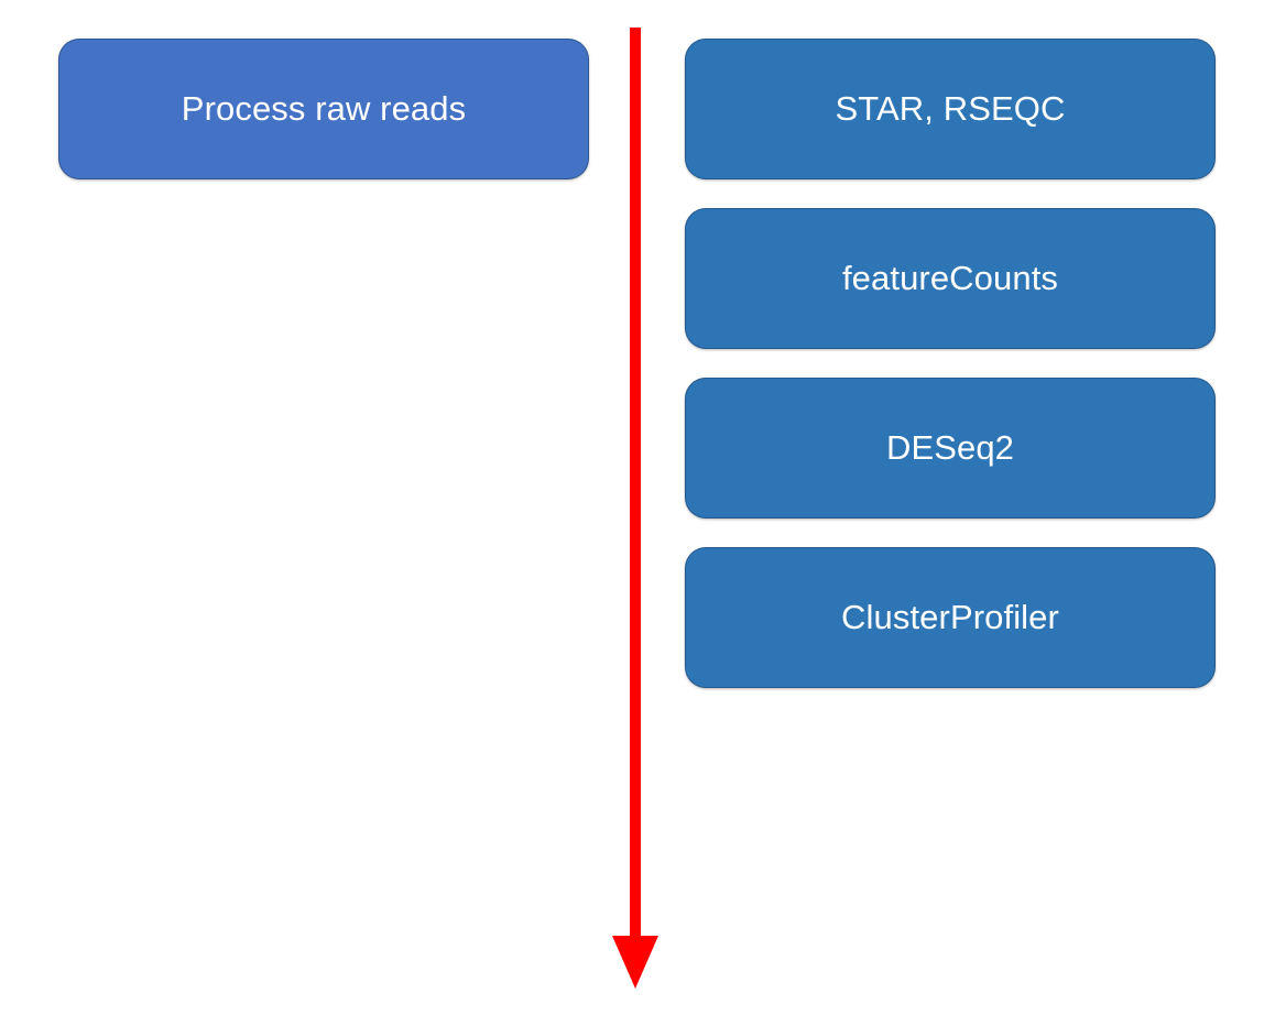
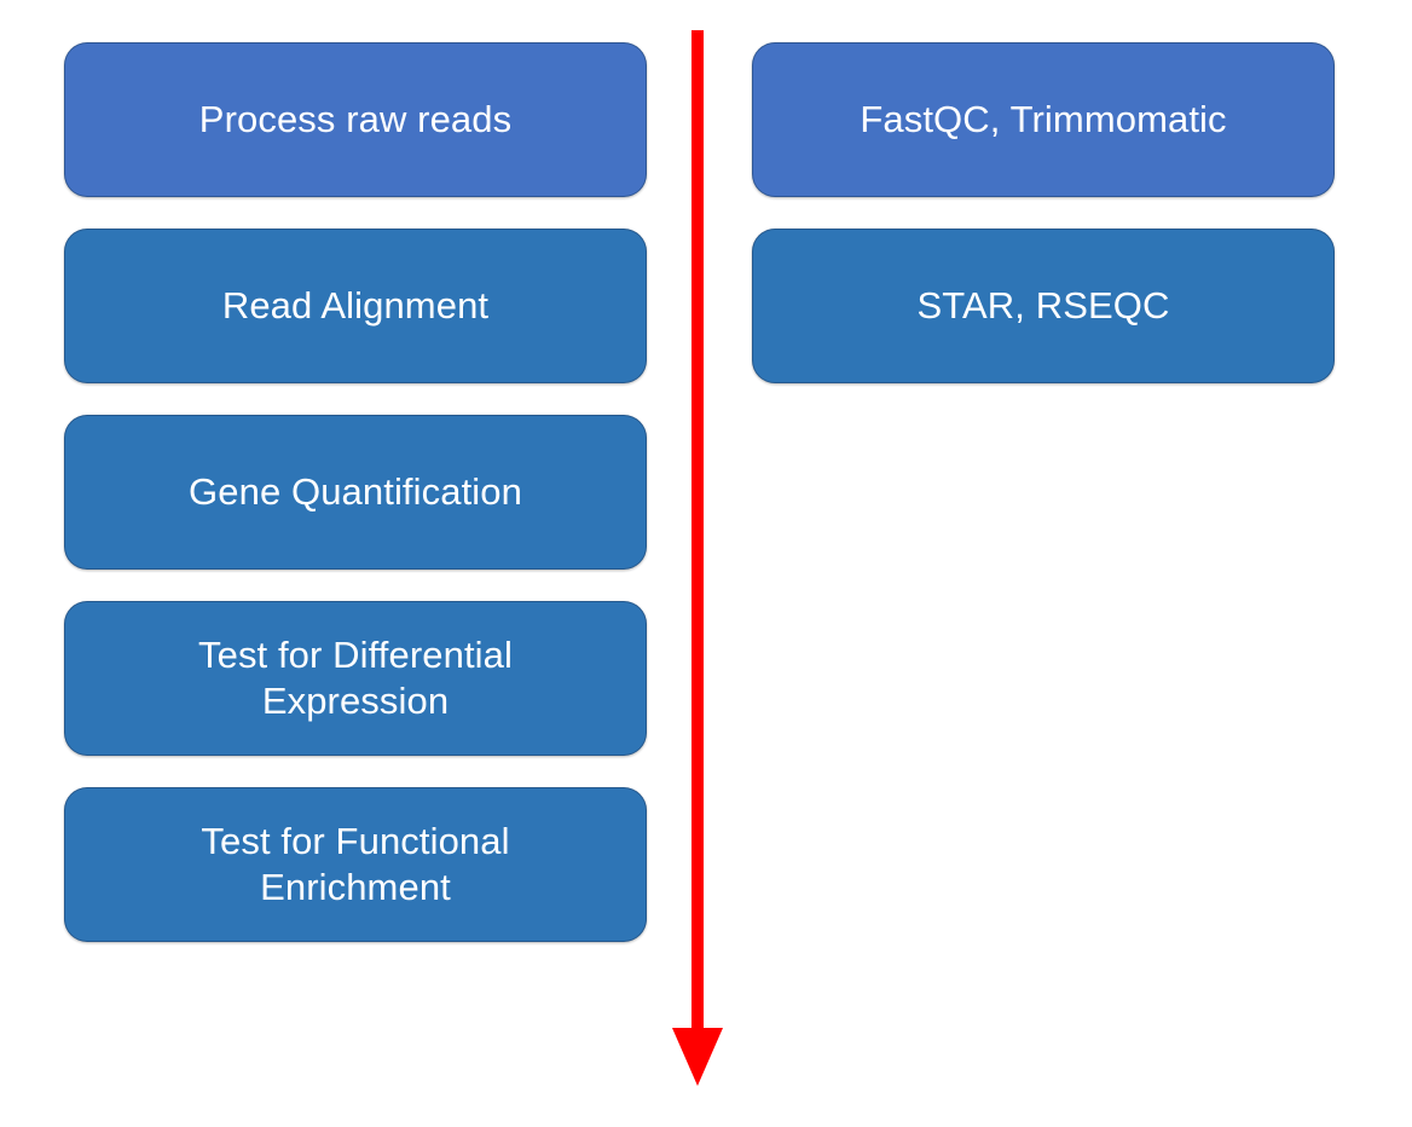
  Process raw reads
+ Read Alignment
+ Gene Quantification
+ Test for Differential
+ Expression
+ Test for Functional
+ Enrichment
+ FastQC, Trimmomatic
  STAR, RSEQC
- featureCounts
- DESeq2
- ClusterProfiler
